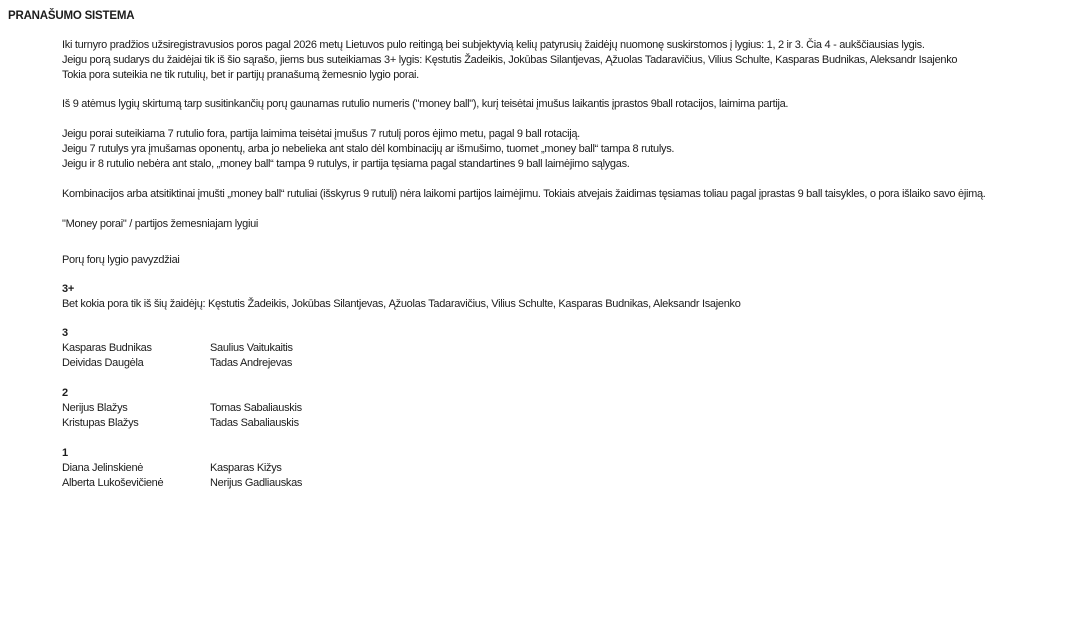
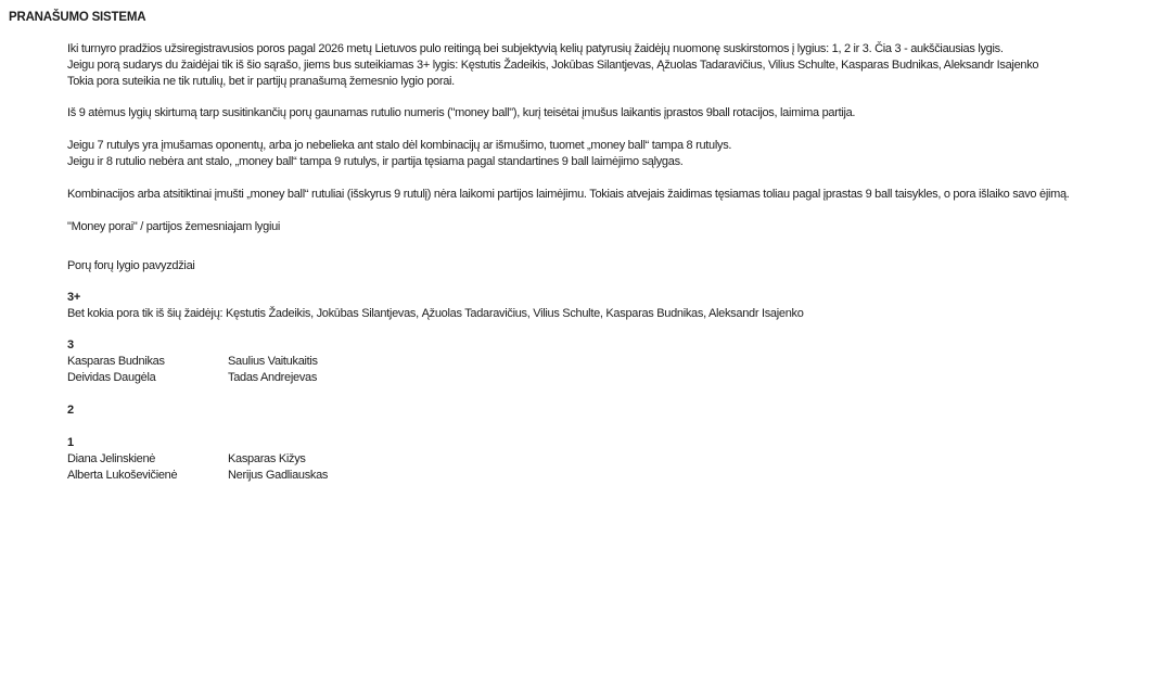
  PRANAŠUMO SISTEMA
- Iki turnyro pradžios užsiregistravusios poros pagal 2026 metų Lietuvos pulo reitingą bei subjektyvią kelių patyrusių žaidėjų nuomonę suskirstomos į lygius: 1, 2 ir 3. Čia 4 - aukščiausias lygis.
+ Iki turnyro pradžios užsiregistravusios poros pagal 2026 metų Lietuvos pulo reitingą bei subjektyvią kelių patyrusių žaidėjų nuomonę suskirstomos į lygius: 1, 2 ir 3. Čia 3 - aukščiausias lygis.
  Jeigu porą sudarys du žaidėjai tik iš šio sąrašo, jiems bus suteikiamas 3+ lygis: Kęstutis Žadeikis, Jokūbas Silantjevas, Ąžuolas Tadaravičius, Vilius Schulte, Kasparas Budnikas, Aleksandr Isajenko
  Tokia pora suteikia ne tik rutulių, bet ir partijų pranašumą žemesnio lygio porai.
  Iš 9 atėmus lygių skirtumą tarp susitinkančių porų gaunamas rutulio numeris ("money ball"), kurį teisėtai įmušus laikantis įprastos 9ball rotacijos, laimima partija.
- Jeigu porai suteikiama 7 rutulio fora, partija laimima teisėtai įmušus 7 rutulį poros ėjimo metu, pagal 9 ball rotaciją.
  Jeigu 7 rutulys yra įmušamas oponentų, arba jo nebelieka ant stalo dėl kombinacijų ar išmušimo, tuomet „money ball“ tampa 8 rutulys.
  Jeigu ir 8 rutulio nebėra ant stalo, „money ball“ tampa 9 rutulys, ir partija tęsiama pagal standartines 9 ball laimėjimo sąlygas.
  Kombinacijos arba atsitiktinai įmušti „money ball“ rutuliai (išskyrus 9 rutulį) nėra laikomi partijos laimėjimu. Tokiais atvejais žaidimas tęsiamas toliau pagal įprastas 9 ball taisykles, o pora išlaiko savo ėjimą.
  "Money porai" / partijos žemesniajam lygiui
  Porų forų lygio pavyzdžiai
  3+
  Bet kokia pora tik iš šių žaidėjų: Kęstutis Žadeikis, Jokūbas Silantjevas, Ąžuolas Tadaravičius, Vilius Schulte, Kasparas Budnikas, Aleksandr Isajenko
  3
  Kasparas Budnikas
  Saulius Vaitukaitis
  Deividas Daugėla
  Tadas Andrejevas
  2
- Nerijus Blažys
- Tomas Sabaliauskis
- Kristupas Blažys
- Tadas Sabaliauskis
  1
  Diana Jelinskienė
  Kasparas Kižys
  Alberta Lukoševičienė
  Nerijus Gadliauskas
